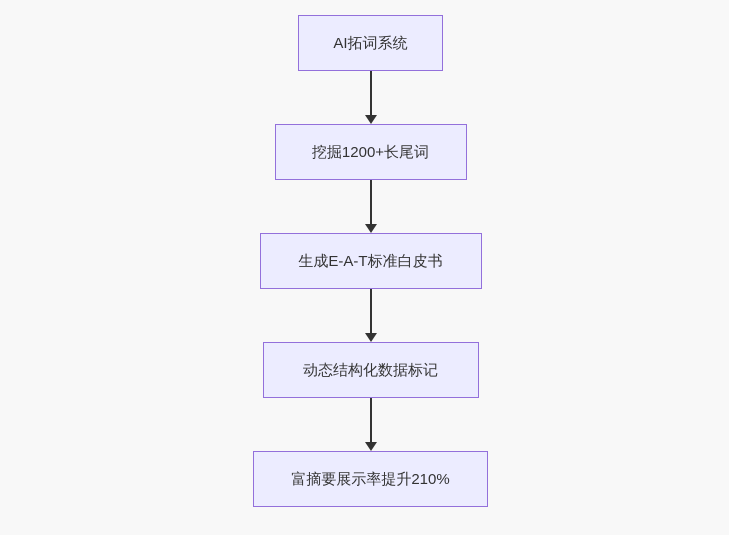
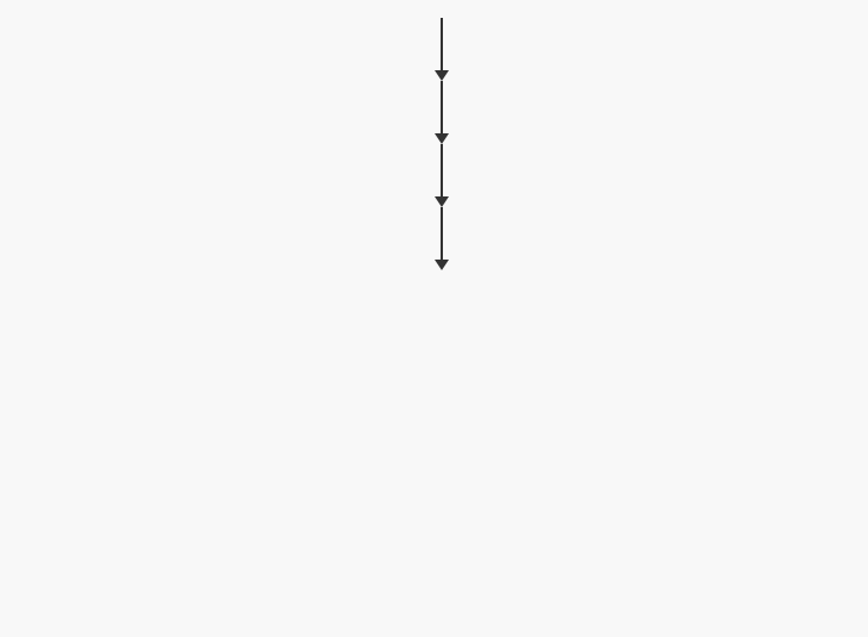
- AI拓词系统
- 挖掘1200+长尾词
- 生成E-A-T标准白皮书
- 动态结构化数据标记
- 富摘要展示率提升210%
